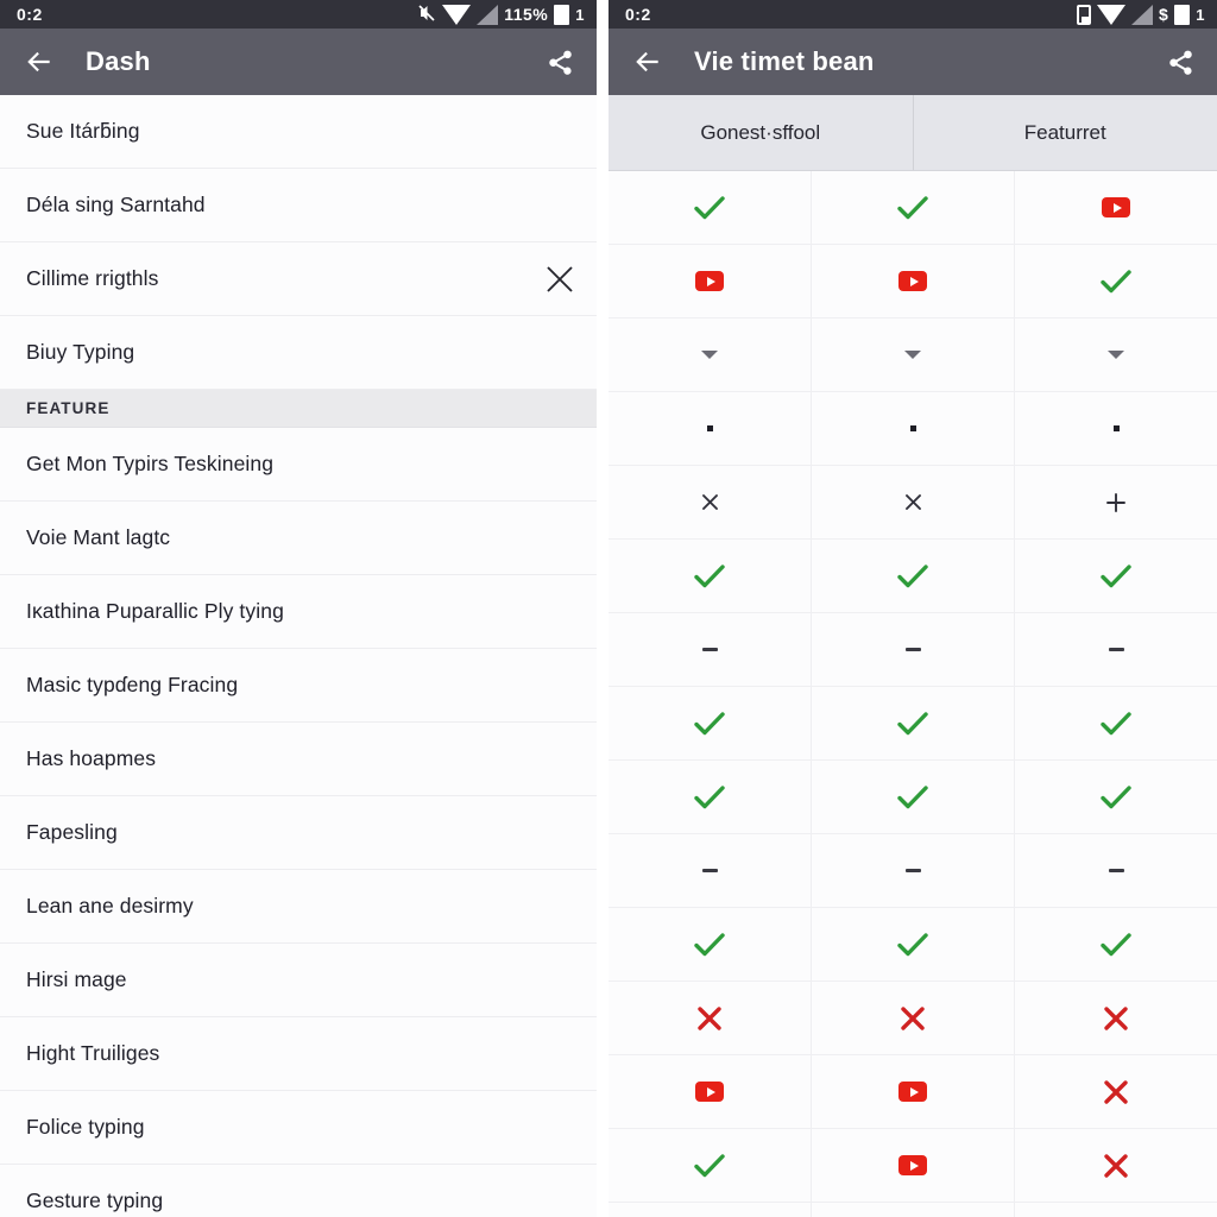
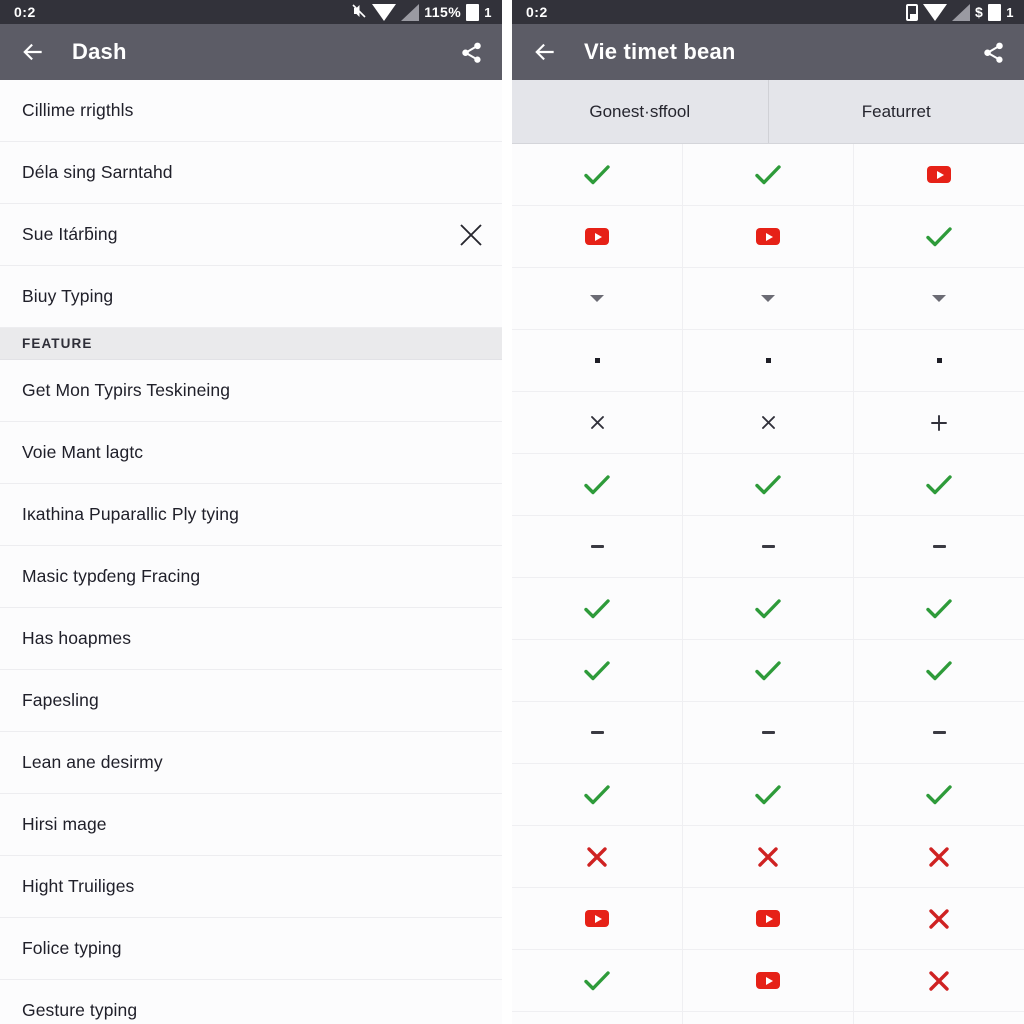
  0:2
  115%
  1
  Dash
- Sue Itárƃing
+ Cillime rrigthls
  Déla sing Sarntahd
- Cillime rrigthls
+ Sue Itárƃing
  Biuy Typing
  FEATURE
  Get Mon Typirs Teskineing
  Voie Mant lagtc
  Iĸathina Puparallic Ply tying
  Masic typɗeng Fracing
  Has hoapmes
  Fapesling
  Lean ane desirmy
  Hirsi mage
  Hight Truiliges
  Folice typing
  Gesture typing
  0:2
  $
  1
  Vie timet bean
  Gonest·sffool
  Featurret
